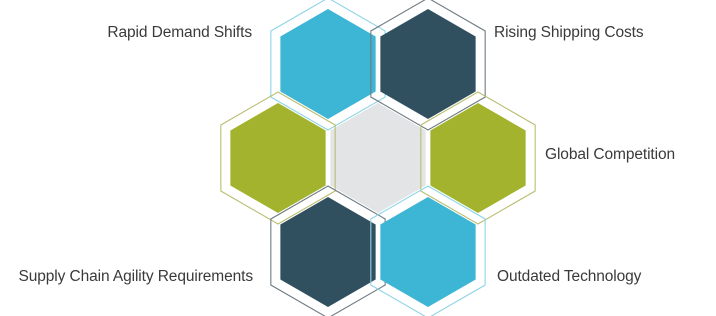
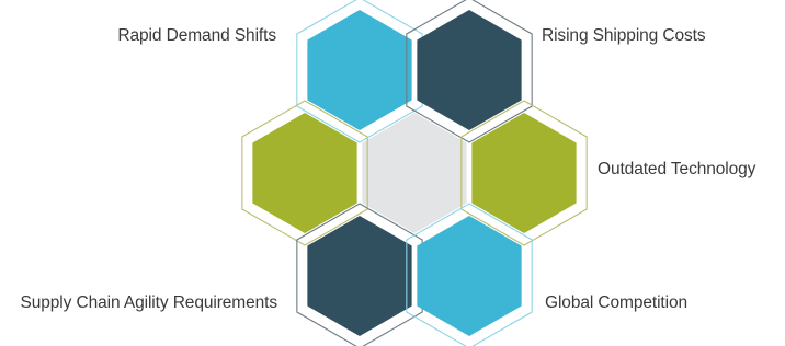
  Rapid Demand Shifts
  Rising Shipping Costs
- Global Competition
+ Outdated Technology
  Supply Chain Agility Requirements
- Outdated Technology
+ Global Competition
